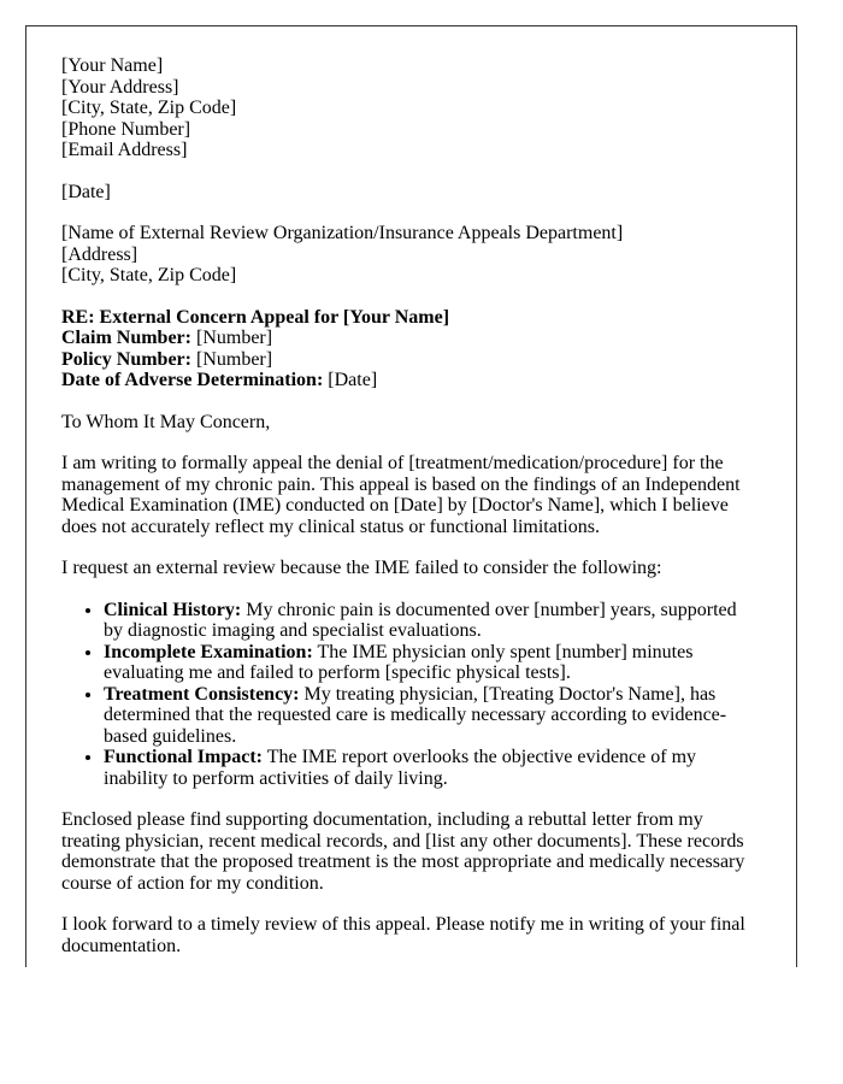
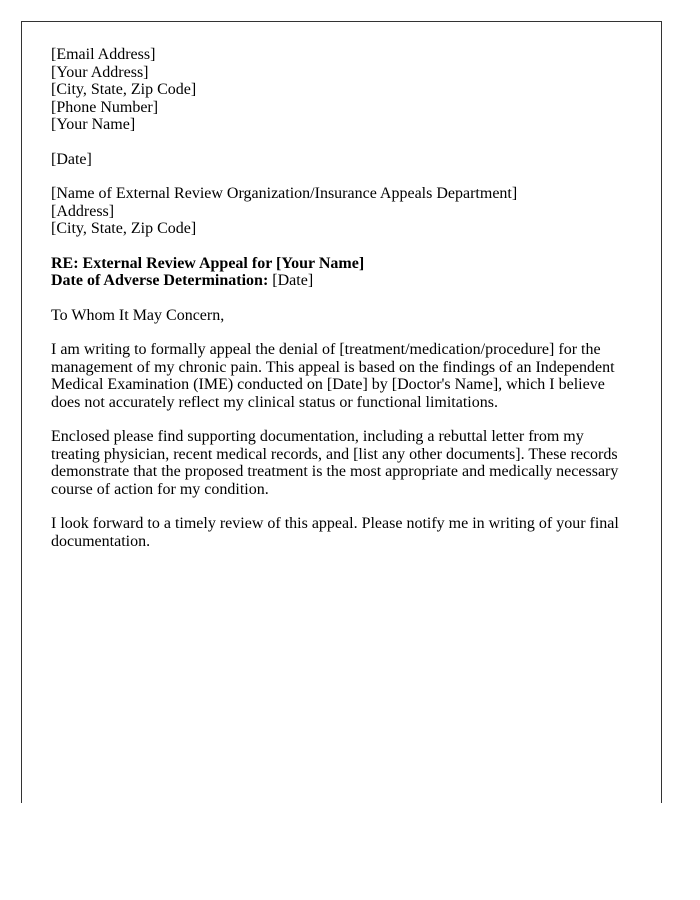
- [Your Name]
+ [Email Address]
  [Your Address]
  [City, State, Zip Code]
  [Phone Number]
- [Email Address]
+ [Your Name]
  [Date]
  [Name of External Review Organization/Insurance Appeals Department]
  [Address]
  [City, State, Zip Code]
- RE: External Concern Appeal for [Your Name]
+ RE: External Review Appeal for [Your Name]
- Claim Number: [Number]
- Policy Number: [Number]
  Date of Adverse Determination: [Date]
  To Whom It May Concern,
  I am writing to formally appeal the denial of [treatment/medication/procedure] for the management of my chronic pain. This appeal is based on the findings of an Independent Medical Examination (IME) conducted on [Date] by [Doctor's Name], which I believe does not accurately reflect my clinical status or functional limitations.
- I request an external review because the IME failed to consider the following:
- Clinical History: My chronic pain is documented over [number] years, supported by diagnostic imaging and specialist evaluations.
- Incomplete Examination: The IME physician only spent [number] minutes evaluating me and failed to perform [specific physical tests].
- Treatment Consistency: My treating physician, [Treating Doctor's Name], has determined that the requested care is medically necessary according to evidence-based guidelines.
- Functional Impact: The IME report overlooks the objective evidence of my inability to perform activities of daily living.
  Enclosed please find supporting documentation, including a rebuttal letter from my treating physician, recent medical records, and [list any other documents]. These records demonstrate that the proposed treatment is the most appropriate and medically necessary course of action for my condition.
  I look forward to a timely review of this appeal. Please notify me in writing of your final documentation.
